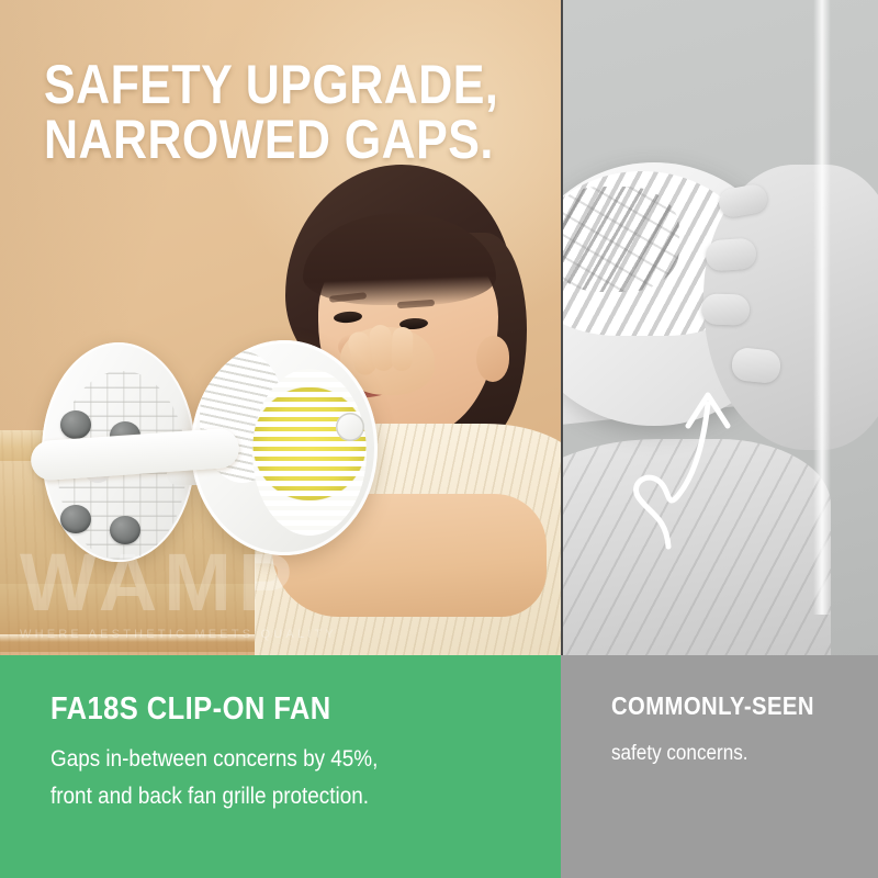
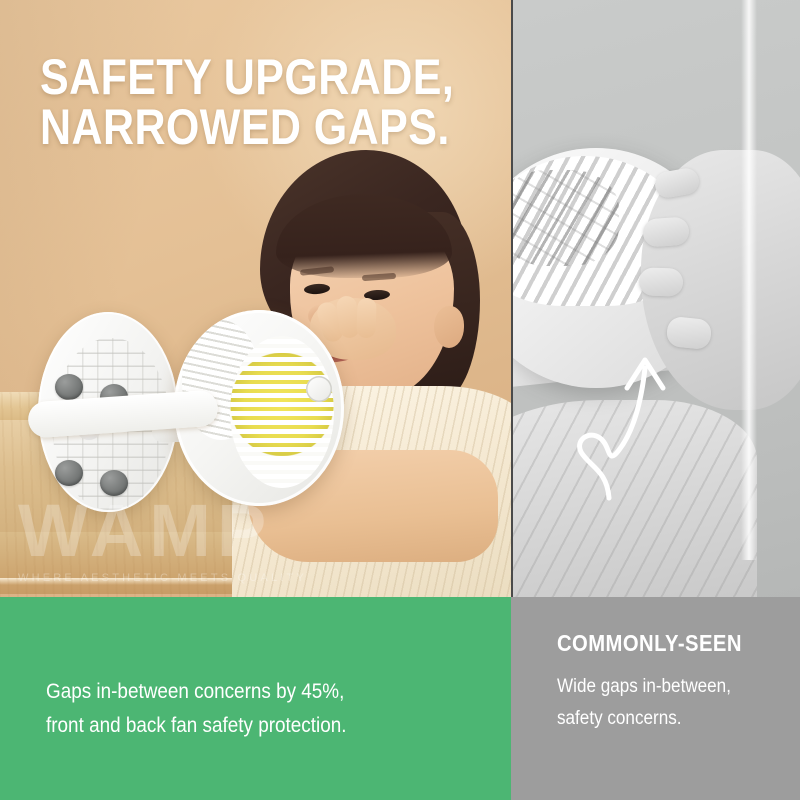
  WAMP
  WHERE AESTHETIC MEETS QUALITY
  SAFETY UPGRADE,
  NARROWED GAPS.
- FA18S CLIP-ON FAN
  Gaps in-between concerns by 45%,
- front and back fan grille protection.
+ front and back fan safety protection.
  COMMONLY-SEEN
+ Wide gaps in-between,
  safety concerns.
